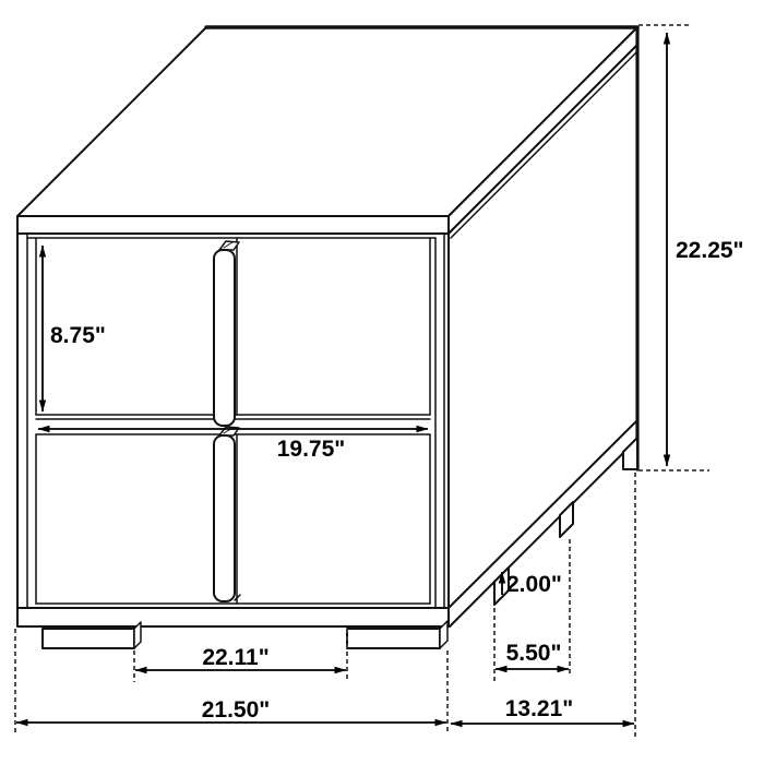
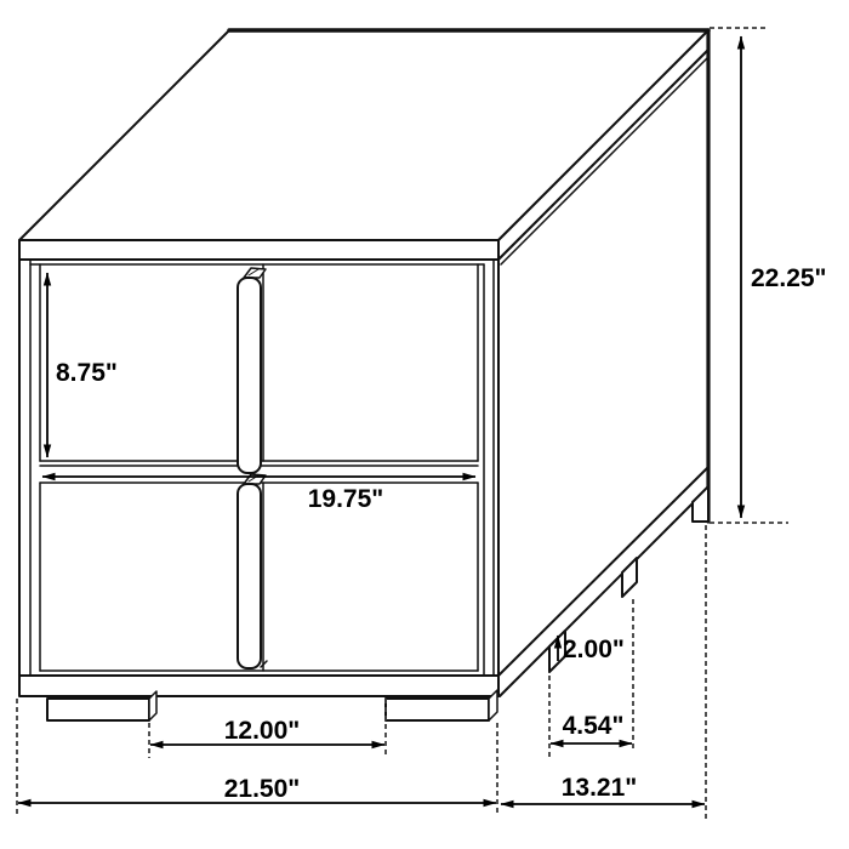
  8.75"
  19.75"
  22.25"
  2.00"
- 5.50"
+ 4.54"
- 22.11"
+ 12.00"
  21.50"
  13.21"
